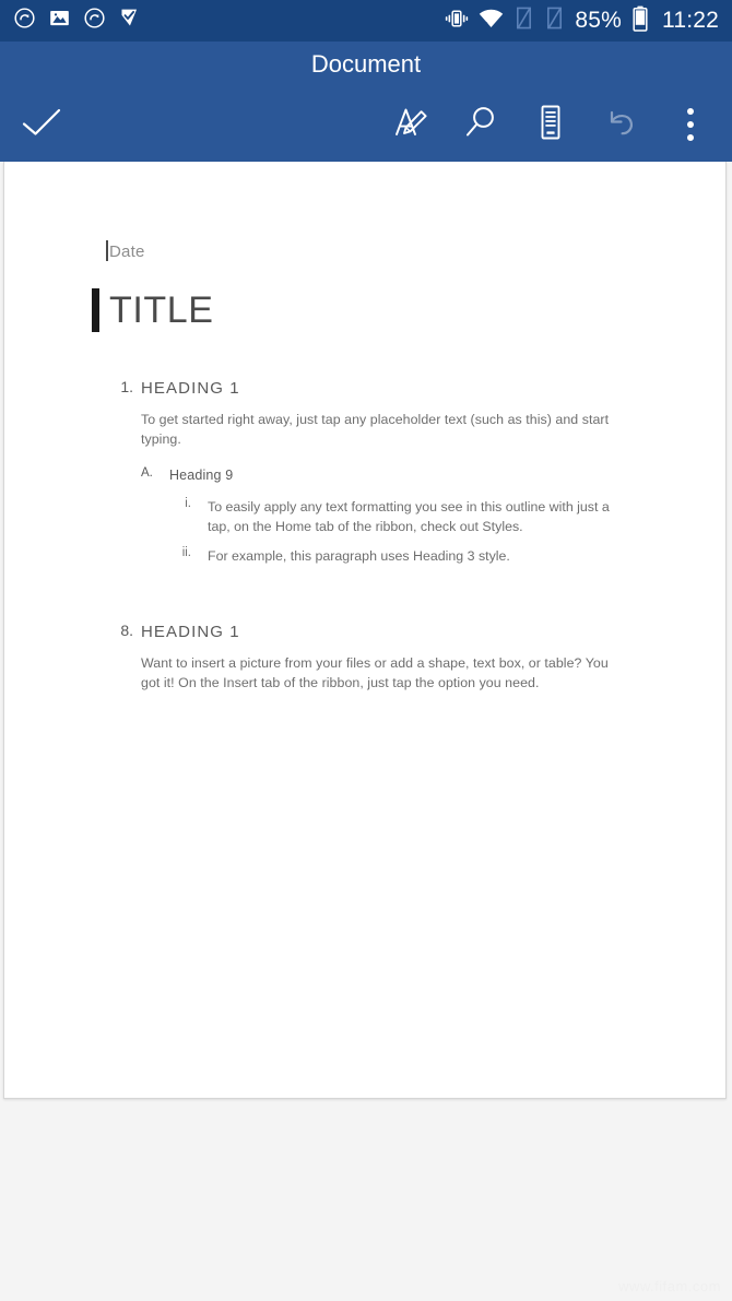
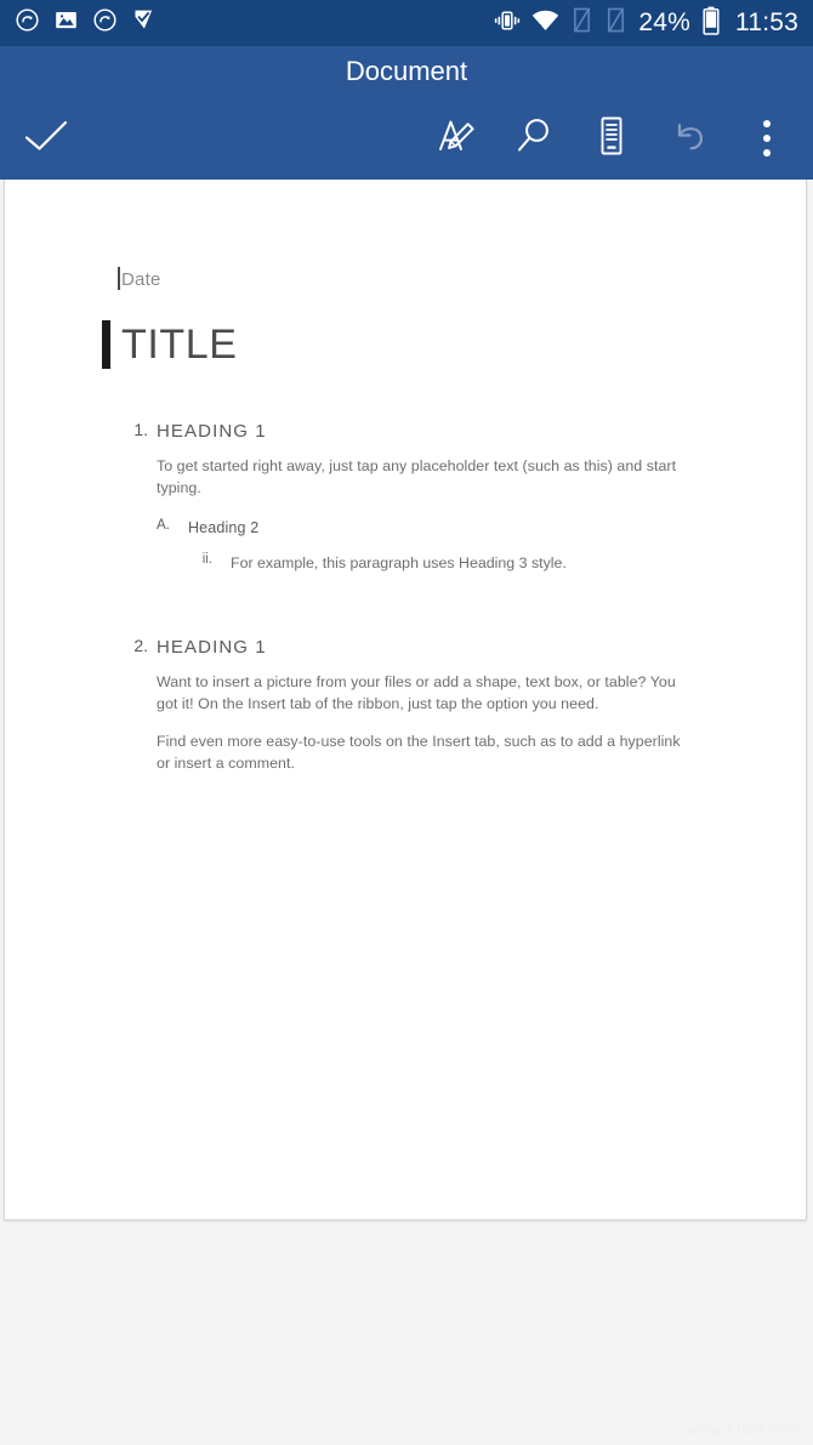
- 85%
+ 24%
- 11:22
+ 11:53
  Document
  Date
  TITLE
  1.
  HEADING 1
  To get started right away, just tap any placeholder text (such as this) and start typing.
  A.
- Heading 9
+ Heading 2
- i.
- To easily apply any text formatting you see in this outline with just a tap, on the Home tab of the ribbon, check out Styles.
  ii.
  For example, this paragraph uses Heading 3 style.
- 8.
+ 2.
  HEADING 1
  Want to insert a picture from your files or add a shape, text box, or table? You got it! On the Insert tab of the ribbon, just tap the option you need.
+ Find even more easy-to-use tools on the Insert tab, such as to add a hyperlink or insert a comment.
